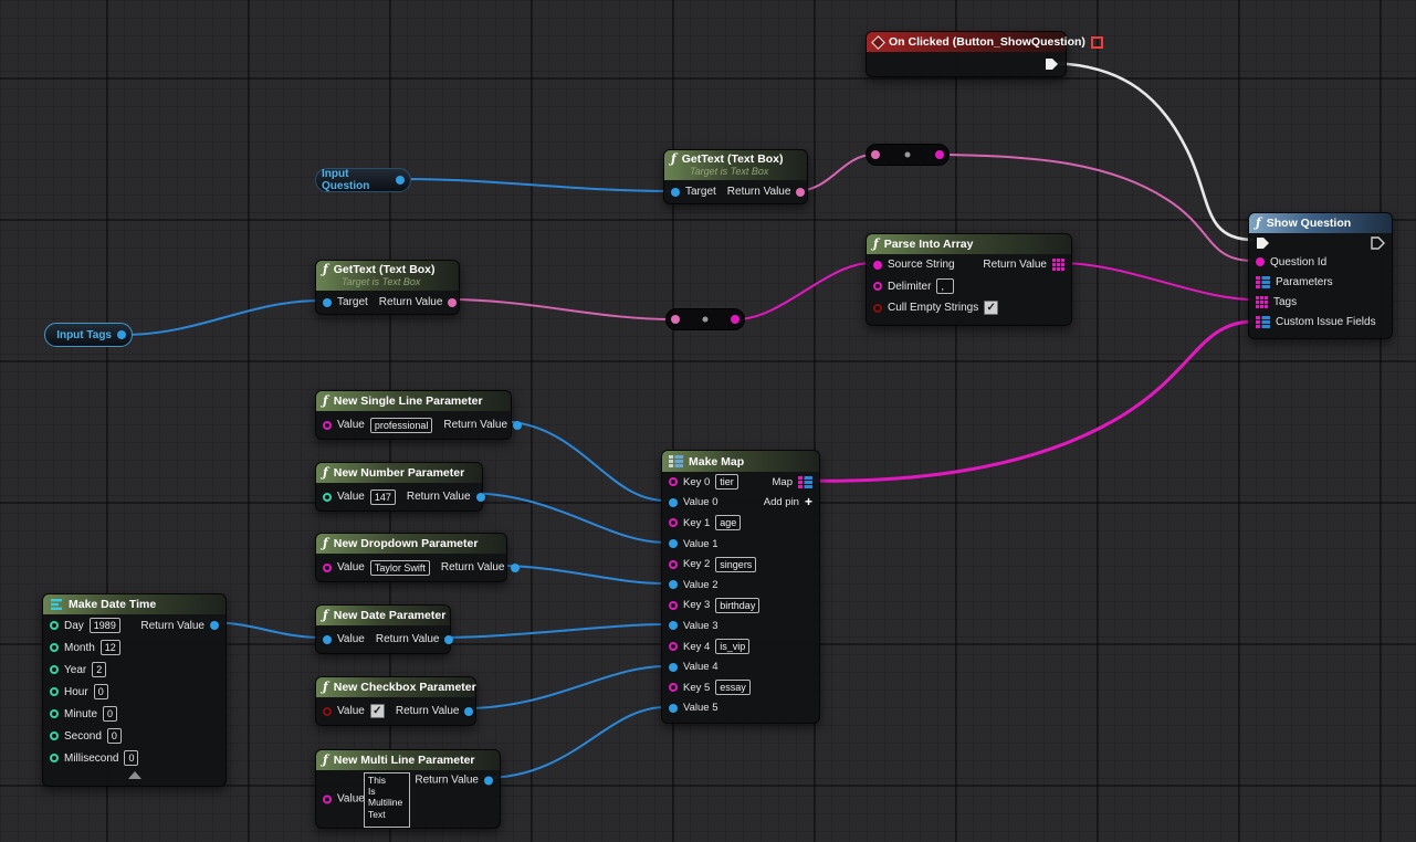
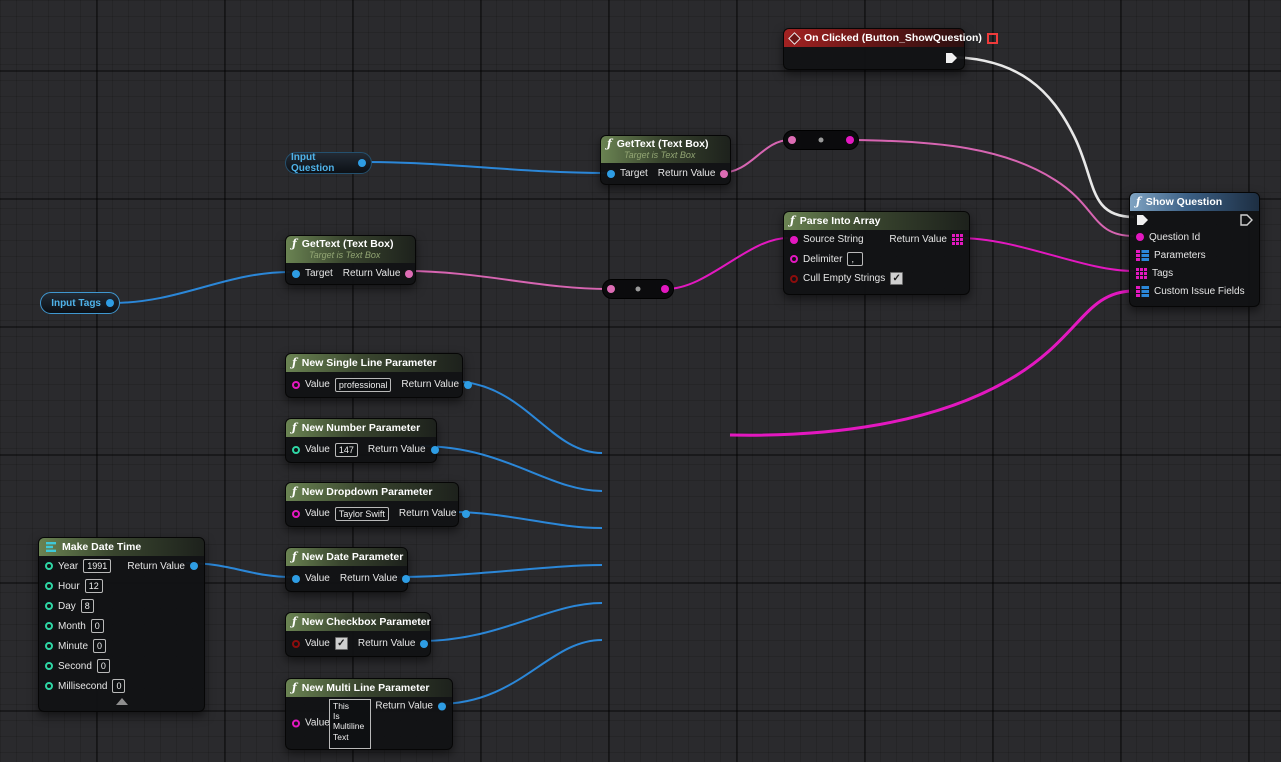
  On Clicked (Button_ShowQuestion)
  Input Question
  ƒ
  GetText (Text Box)
  Target is Text Box
  Target
  Return Value
  ƒ
  Show Question
  Question Id
  Parameters
  Tags
  Custom Issue Fields
  ƒ
  Parse Into Array
  Source String
  Return Value
  Delimiter
  ,
  Cull Empty Strings
  ƒ
  GetText (Text Box)
  Target is Text Box
  Target
  Return Value
  Input Tags
  ƒ
  New Single Line Parameter
  Value
  professional
  Return Value
  ƒ
  New Number Parameter
  Value
  147
  Return Value
  ƒ
  New Dropdown Parameter
  Value
  Taylor Swift
  Return Value
  ƒ
  New Date Parameter
  Value
  Return Value
  ƒ
  New Checkbox Parameter
  Value
  Return Value
  ƒ
  New Multi Line Parameter
  Value
  This
  Is
  Multiline
  Text
  Return Value
- Make Map
- Key 0
- tier
- Map
- Value 0
- Add pin
- Key 1
- age
- Value 1
- Key 2
- singers
- Value 2
- Key 3
- birthday
- Value 3
- Key 4
- is_vip
- Value 4
- Key 5
- essay
- Value 5
  Make Date Time
- Day
+ Year
- 1989
+ 1991
  Return Value
- Month
+ Hour
  12
- Year
+ Day
- 2
+ 8
- Hour
+ Month
  0
  Minute
  0
  Second
  0
  Millisecond
  0
